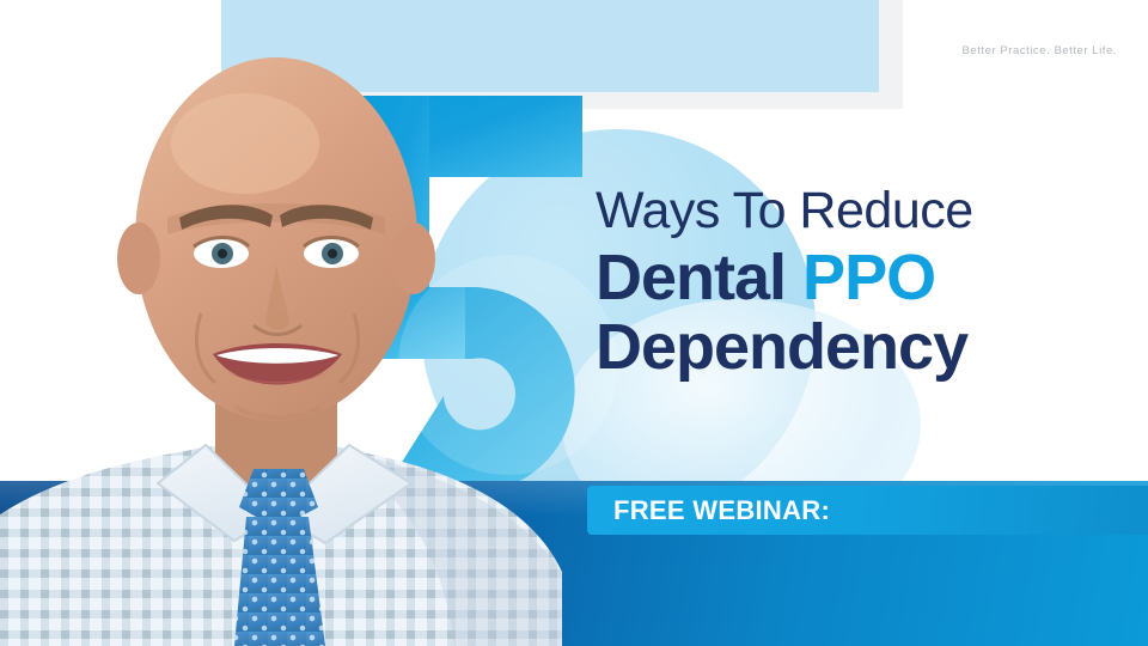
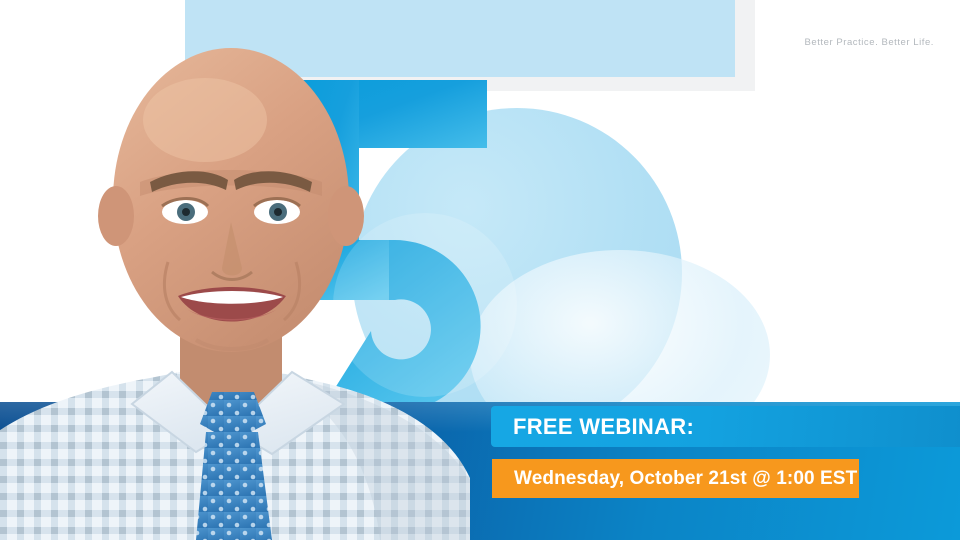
- Ways To Reduce
- Dental PPO
- Dependency
  FREE WEBINAR:
+ Wednesday, October 21st @ 1:00 EST
  Better Practice. Better Life.
